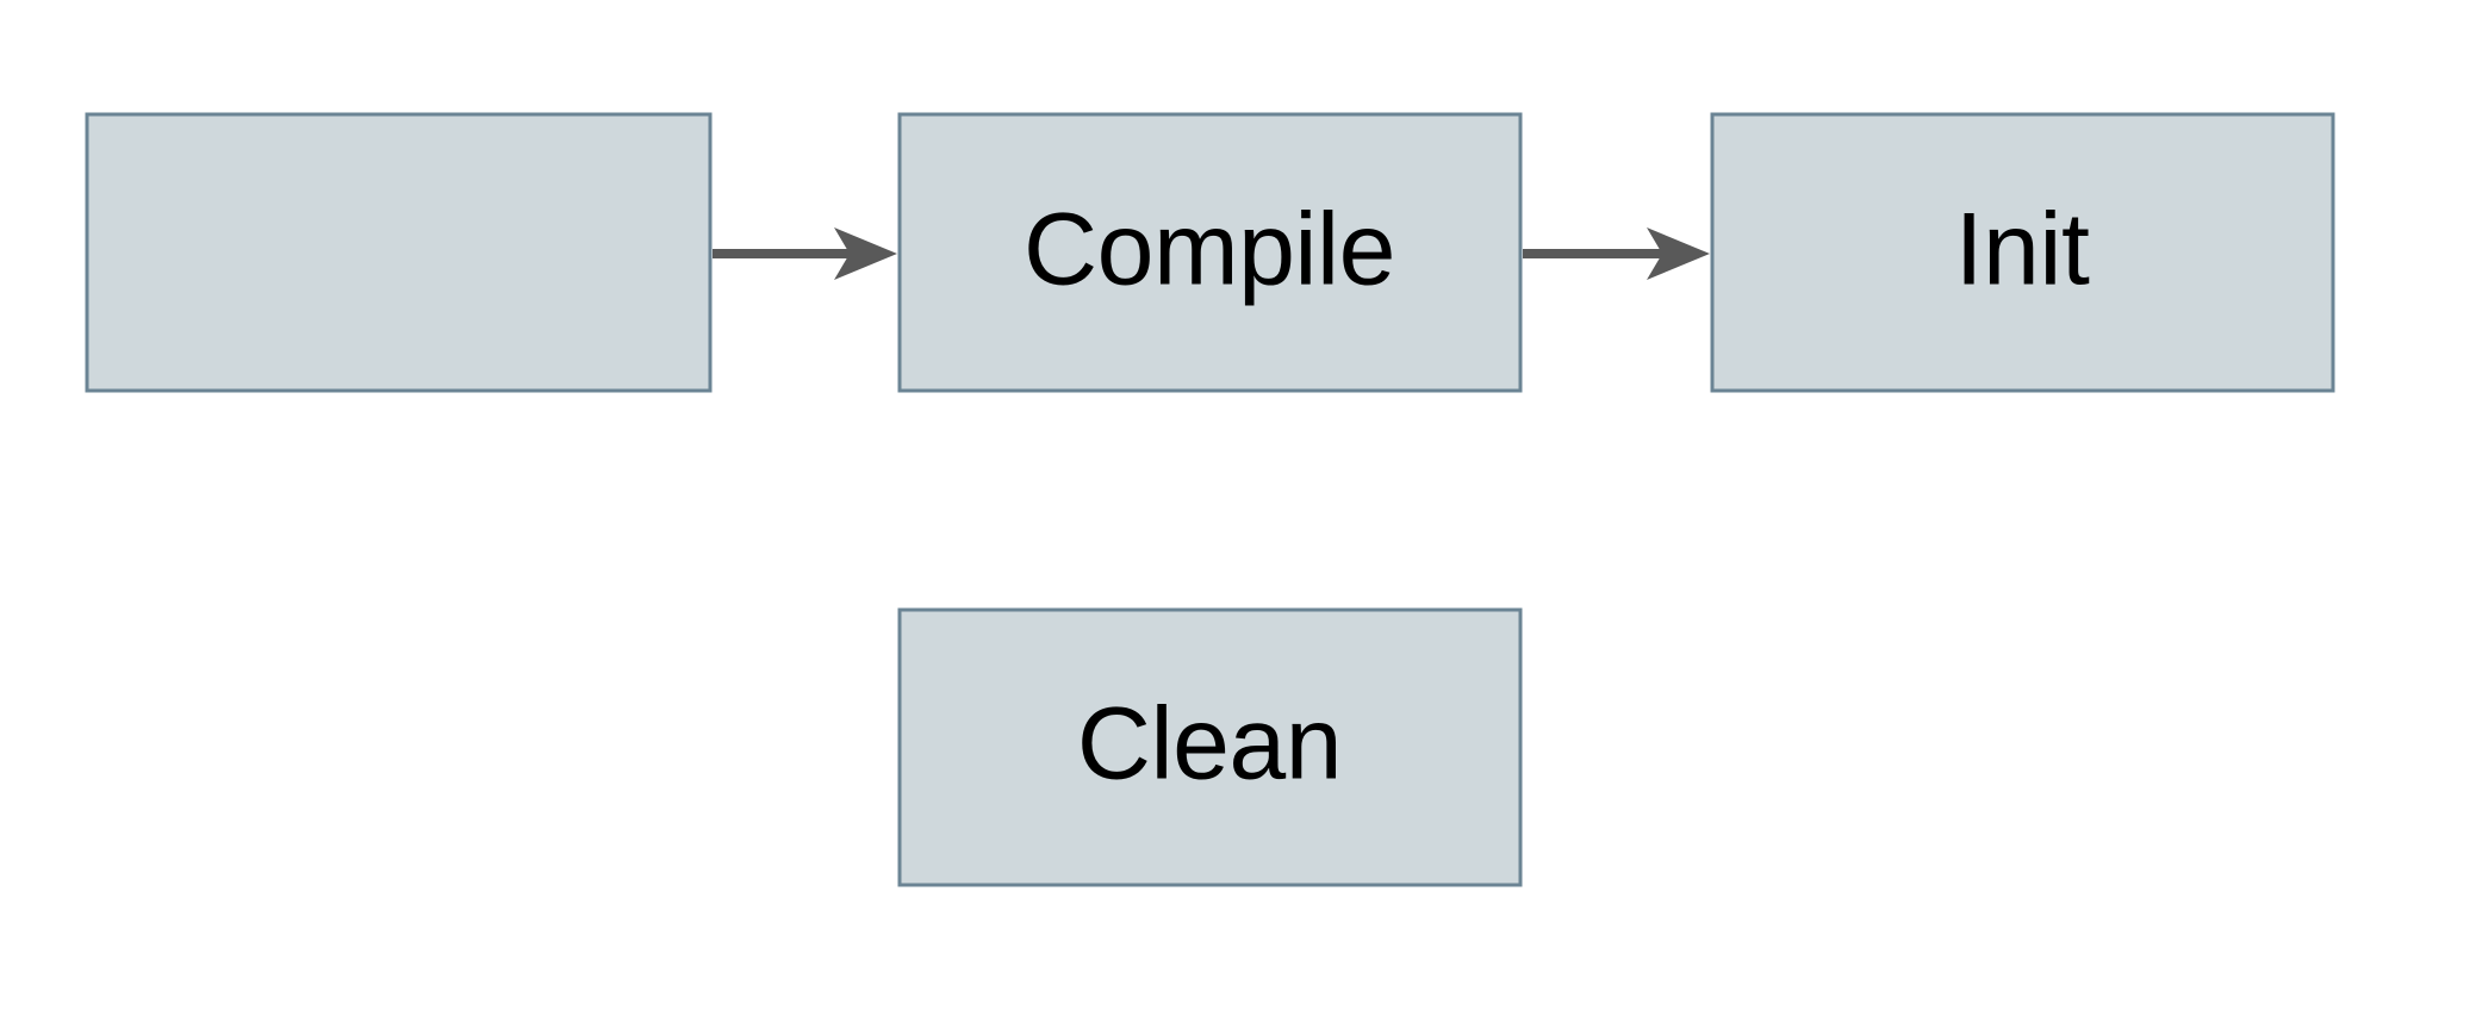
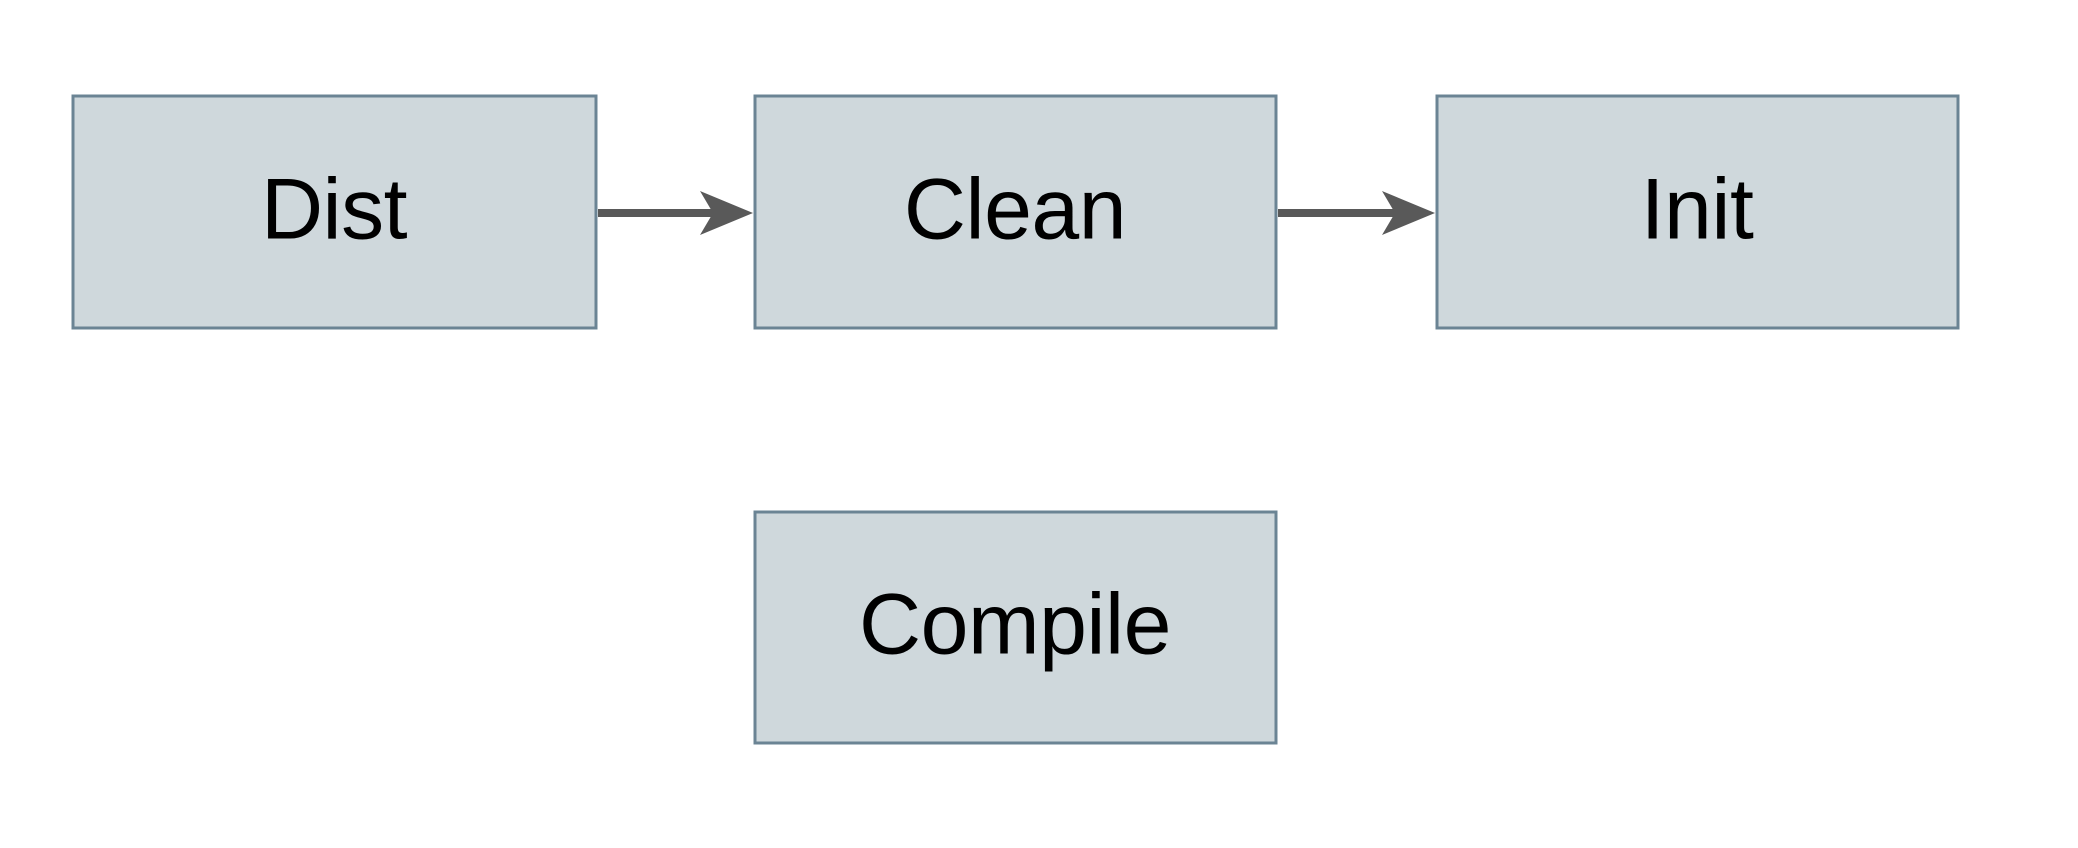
+ Dist
- Compile
+ Clean
  Init
- Clean
+ Compile
